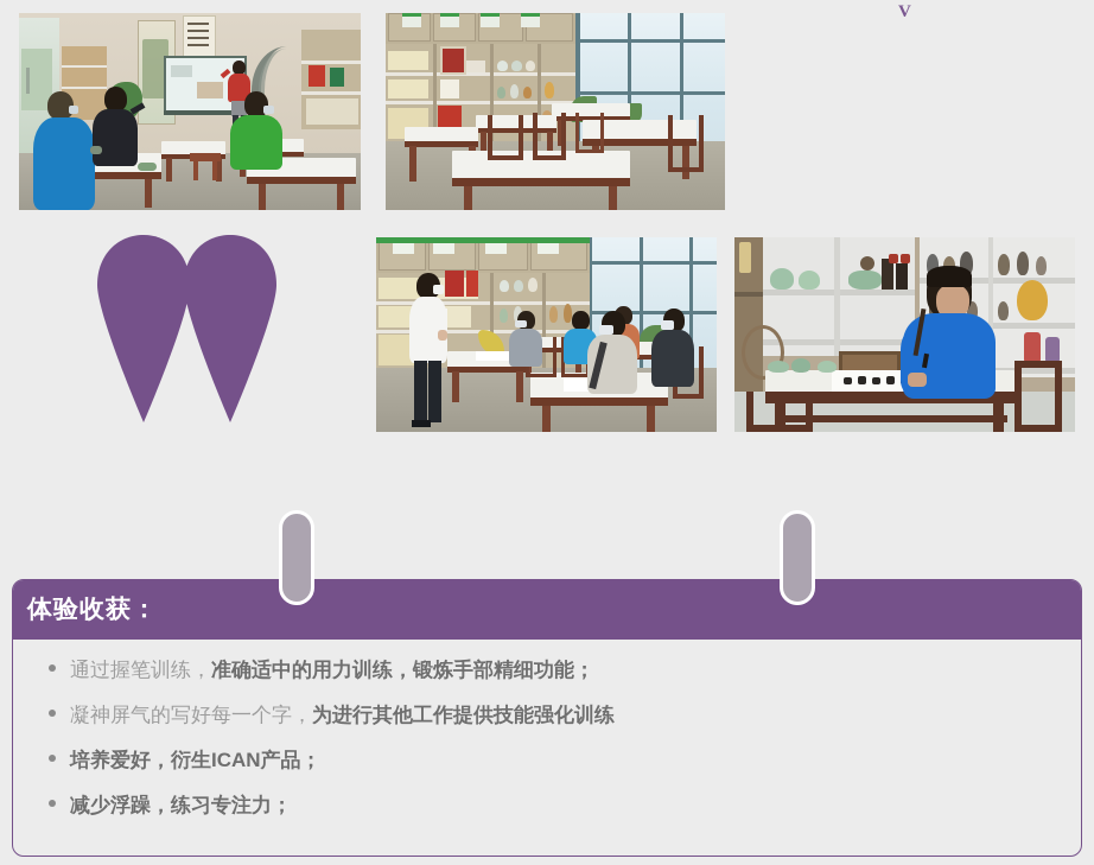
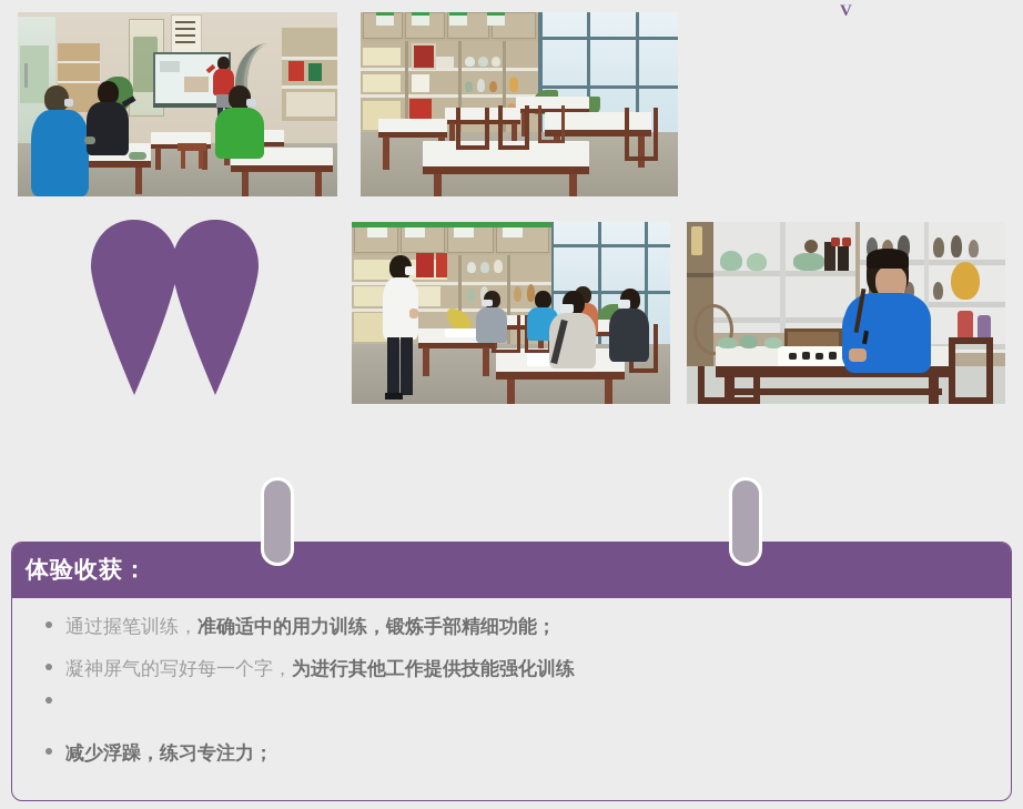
  V
  体验收获：
  通过握笔训练，准确适中的用力训练，锻炼手部精细功能；
  凝神屏气的写好每一个字，为进行其他工作提供技能强化训练
- 培养爱好，衍生ICAN产品；
  减少浮躁，练习专注力；
